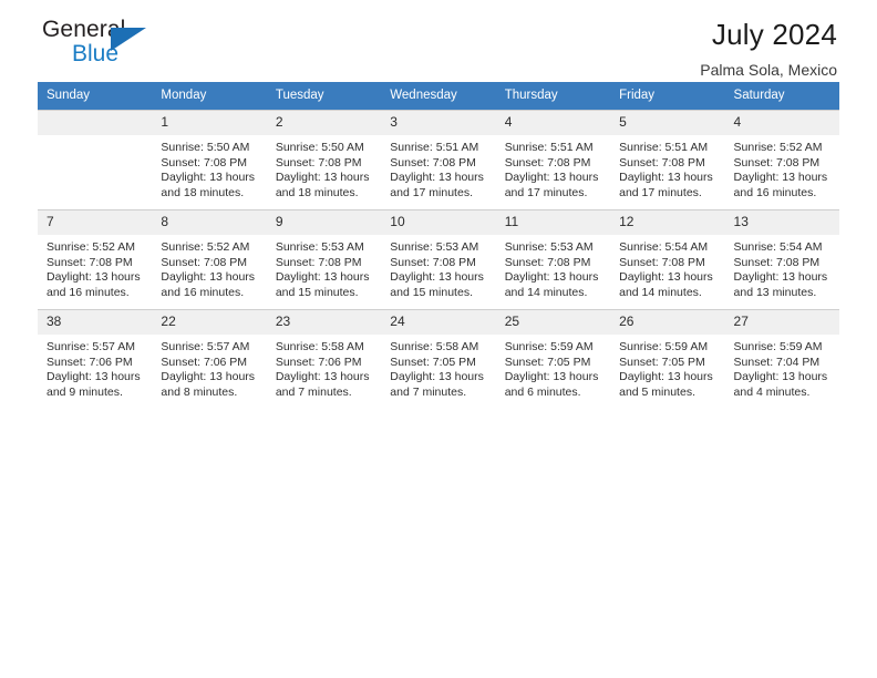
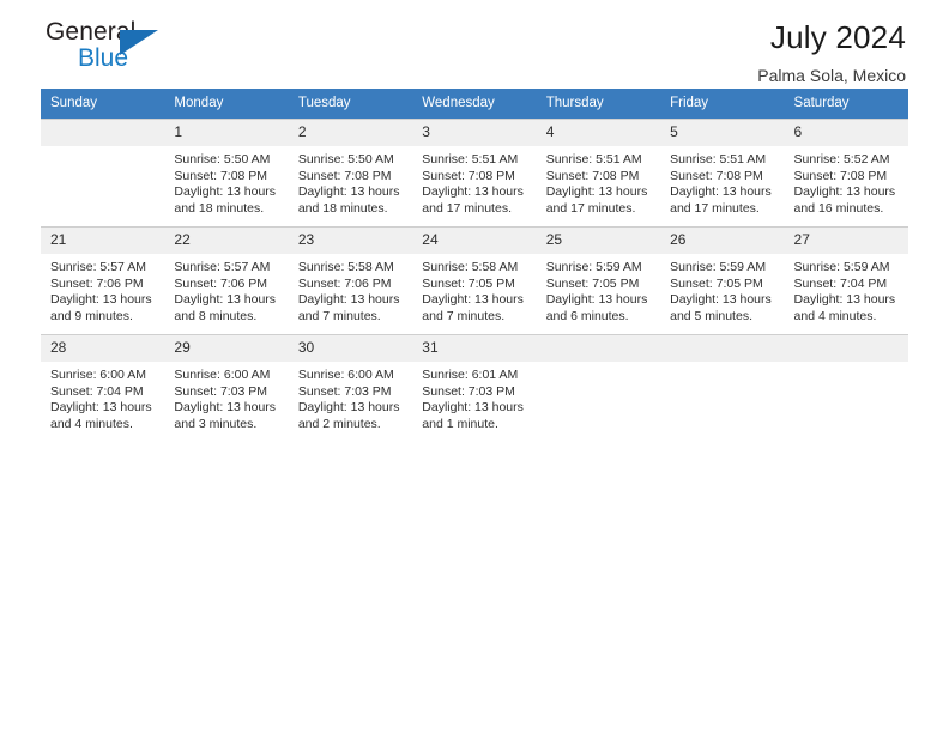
  General
  Blue
  July 2024
  Palma Sola, Mexico
  Sunday	Monday	Tuesday	Wednesday	Thursday	Friday	Saturday
- 	1Sunrise: 5:50 AMSunset: 7:08 PMDaylight: 13 hoursand 18 minutes.	2Sunrise: 5:50 AMSunset: 7:08 PMDaylight: 13 hoursand 18 minutes.	3Sunrise: 5:51 AMSunset: 7:08 PMDaylight: 13 hoursand 17 minutes.	4Sunrise: 5:51 AMSunset: 7:08 PMDaylight: 13 hoursand 17 minutes.	5Sunrise: 5:51 AMSunset: 7:08 PMDaylight: 13 hoursand 17 minutes.	4Sunrise: 5:52 AMSunset: 7:08 PMDaylight: 13 hoursand 16 minutes.
+ 	1Sunrise: 5:50 AMSunset: 7:08 PMDaylight: 13 hoursand 18 minutes.	2Sunrise: 5:50 AMSunset: 7:08 PMDaylight: 13 hoursand 18 minutes.	3Sunrise: 5:51 AMSunset: 7:08 PMDaylight: 13 hoursand 17 minutes.	4Sunrise: 5:51 AMSunset: 7:08 PMDaylight: 13 hoursand 17 minutes.	5Sunrise: 5:51 AMSunset: 7:08 PMDaylight: 13 hoursand 17 minutes.	6Sunrise: 5:52 AMSunset: 7:08 PMDaylight: 13 hoursand 16 minutes.
- 7Sunrise: 5:52 AMSunset: 7:08 PMDaylight: 13 hoursand 16 minutes.	8Sunrise: 5:52 AMSunset: 7:08 PMDaylight: 13 hoursand 16 minutes.	9Sunrise: 5:53 AMSunset: 7:08 PMDaylight: 13 hoursand 15 minutes.	10Sunrise: 5:53 AMSunset: 7:08 PMDaylight: 13 hoursand 15 minutes.	11Sunrise: 5:53 AMSunset: 7:08 PMDaylight: 13 hoursand 14 minutes.	12Sunrise: 5:54 AMSunset: 7:08 PMDaylight: 13 hoursand 14 minutes.	13Sunrise: 5:54 AMSunset: 7:08 PMDaylight: 13 hoursand 13 minutes.
- 38Sunrise: 5:57 AMSunset: 7:06 PMDaylight: 13 hoursand 9 minutes.	22Sunrise: 5:57 AMSunset: 7:06 PMDaylight: 13 hoursand 8 minutes.	23Sunrise: 5:58 AMSunset: 7:06 PMDaylight: 13 hoursand 7 minutes.	24Sunrise: 5:58 AMSunset: 7:05 PMDaylight: 13 hoursand 7 minutes.	25Sunrise: 5:59 AMSunset: 7:05 PMDaylight: 13 hoursand 6 minutes.	26Sunrise: 5:59 AMSunset: 7:05 PMDaylight: 13 hoursand 5 minutes.	27Sunrise: 5:59 AMSunset: 7:04 PMDaylight: 13 hoursand 4 minutes.
+ 21Sunrise: 5:57 AMSunset: 7:06 PMDaylight: 13 hoursand 9 minutes.	22Sunrise: 5:57 AMSunset: 7:06 PMDaylight: 13 hoursand 8 minutes.	23Sunrise: 5:58 AMSunset: 7:06 PMDaylight: 13 hoursand 7 minutes.	24Sunrise: 5:58 AMSunset: 7:05 PMDaylight: 13 hoursand 7 minutes.	25Sunrise: 5:59 AMSunset: 7:05 PMDaylight: 13 hoursand 6 minutes.	26Sunrise: 5:59 AMSunset: 7:05 PMDaylight: 13 hoursand 5 minutes.	27Sunrise: 5:59 AMSunset: 7:04 PMDaylight: 13 hoursand 4 minutes.
+ 28Sunrise: 6:00 AMSunset: 7:04 PMDaylight: 13 hoursand 4 minutes.	29Sunrise: 6:00 AMSunset: 7:03 PMDaylight: 13 hoursand 3 minutes.	30Sunrise: 6:00 AMSunset: 7:03 PMDaylight: 13 hoursand 2 minutes.	31Sunrise: 6:01 AMSunset: 7:03 PMDaylight: 13 hoursand 1 minute.
